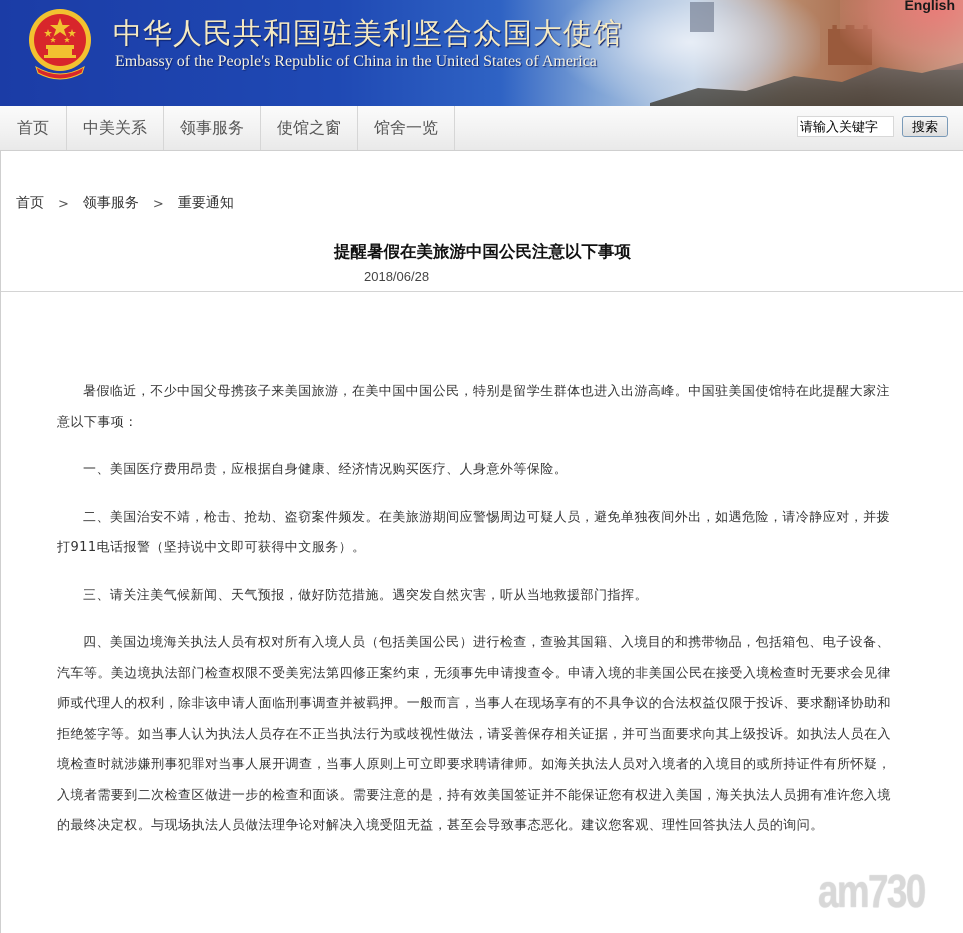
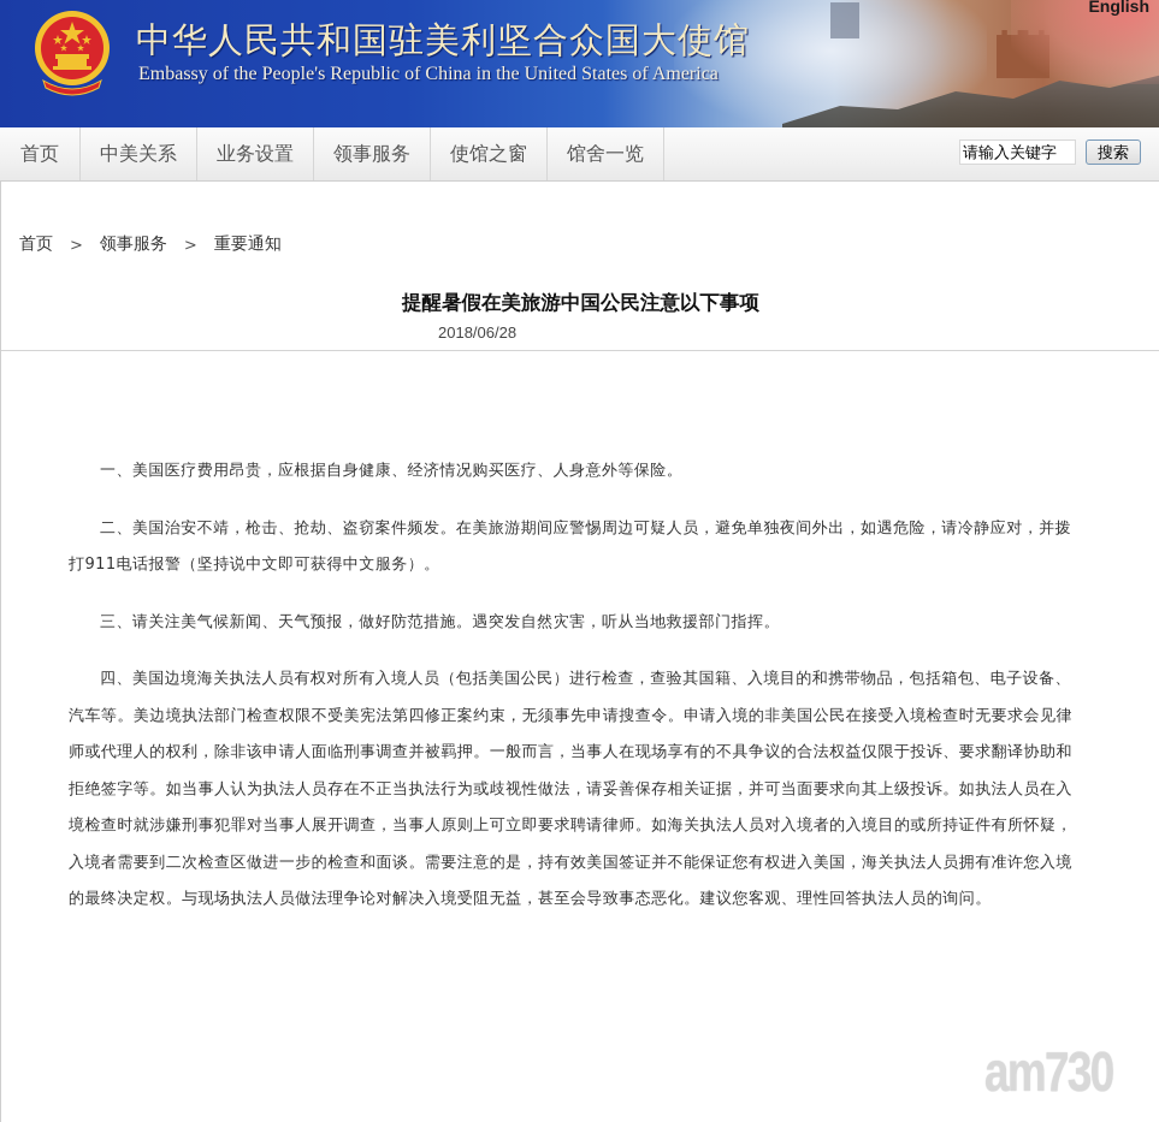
  中华人民共和国驻美利坚合众国大使馆
  Embassy of the People's Republic of China in the United States of America
  English
  首页
  中美关系
+ 业务设置
  领事服务
  使馆之窗
  馆舍一览
  请输入关键字
  搜索
  首页
  >
  领事服务
  >
  重要通知
  提醒暑假在美旅游中国公民注意以下事项
  2018/06/28
- 暑假临近，不少中国父母携孩子来美国旅游，在美中国中国公民，特别是留学生群体也进入出游高峰。中国驻美国使馆特在此提醒大家注意以下事项：
  一、美国医疗费用昂贵，应根据自身健康、经济情况购买医疗、人身意外等保险。
  二、美国治安不靖，枪击、抢劫、盗窃案件频发。在美旅游期间应警惕周边可疑人员，避免单独夜间外出，如遇危险，请冷静应对，并拨打911电话报警（坚持说中文即可获得中文服务）。
  三、请关注美气候新闻、天气预报，做好防范措施。遇突发自然灾害，听从当地救援部门指挥。
  四、美国边境海关执法人员有权对所有入境人员（包括美国公民）进行检查，查验其国籍、入境目的和携带物品，包括箱包、电子设备、汽车等。美边境执法部门检查权限不受美宪法第四修正案约束，无须事先申请搜查令。申请入境的非美国公民在接受入境检查时无要求会见律师或代理人的权利，除非该申请人面临刑事调查并被羁押。一般而言，当事人在现场享有的不具争议的合法权益仅限于投诉、要求翻译协助和拒绝签字等。如当事人认为执法人员存在不正当执法行为或歧视性做法，请妥善保存相关证据，并可当面要求向其上级投诉。如执法人员在入境检查时就涉嫌刑事犯罪对当事人展开调查，当事人原则上可立即要求聘请律师。如海关执法人员对入境者的入境目的或所持证件有所怀疑，入境者需要到二次检查区做进一步的检查和面谈。需要注意的是，持有效美国签证并不能保证您有权进入美国，海关执法人员拥有准许您入境的最终决定权。与现场执法人员做法理争论对解决入境受阻无益，甚至会导致事态恶化。建议您客观、理性回答执法人员的询问。
  am730
